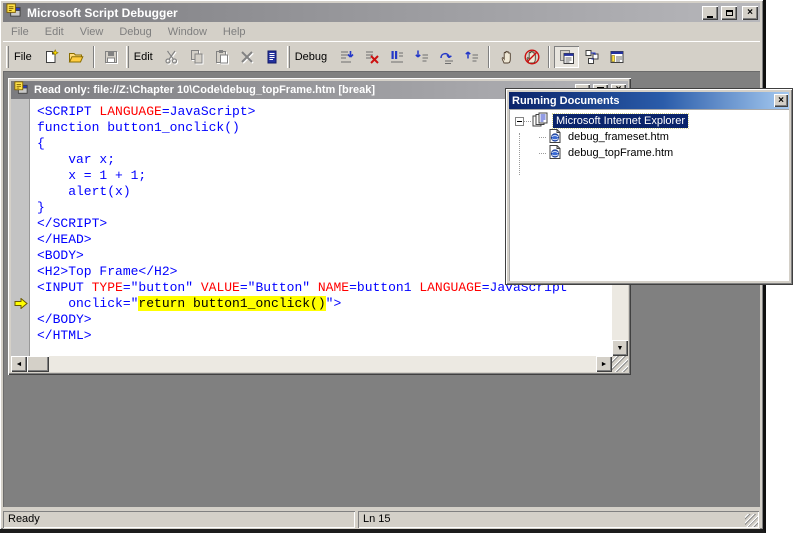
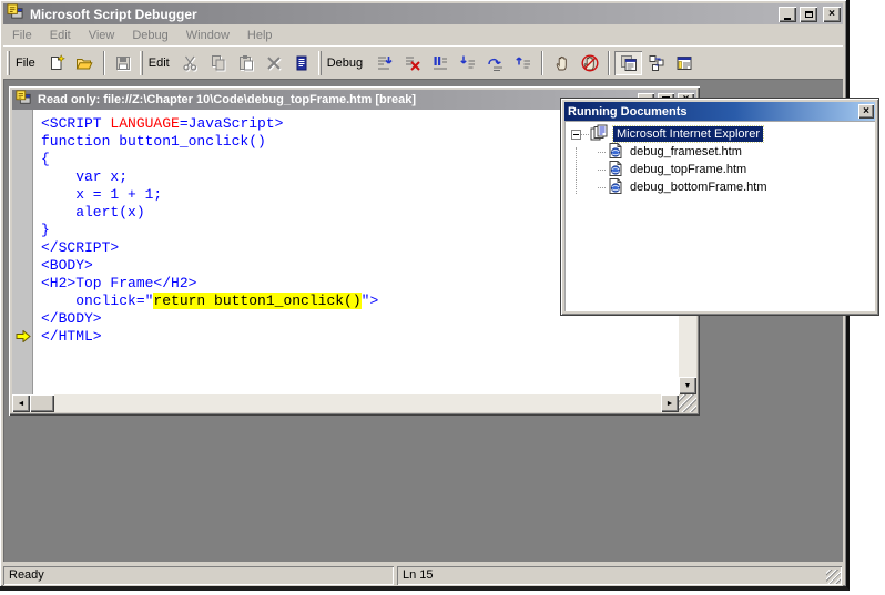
  Microsoft Script Debugger
  ×
  File
  Edit
  View
  Debug
  Window
  Help
  File
  Edit
  Debug
  Read only: file://Z:\Chapter 10\Code\debug_topFrame.htm [break]
  <SCRIPT LANGUAGE=JavaScript>
  function button1_onclick()
  {
  var x;
  x = 1 + 1;
  alert(x)
  }
  </SCRIPT>
- </HEAD>
  <BODY>
  <H2>Top Frame</H2>
- <INPUT TYPE="button" VALUE="Button" NAME=button1 LANGUAGE=JavaScript
  onclick="return button1_onclick()">
  </BODY>
  </HTML>
  Ready
  Ln 15
  Running Documents
  ×
  Microsoft Internet Explorer
  debug_frameset.htm
  debug_topFrame.htm
+ debug_bottomFrame.htm
